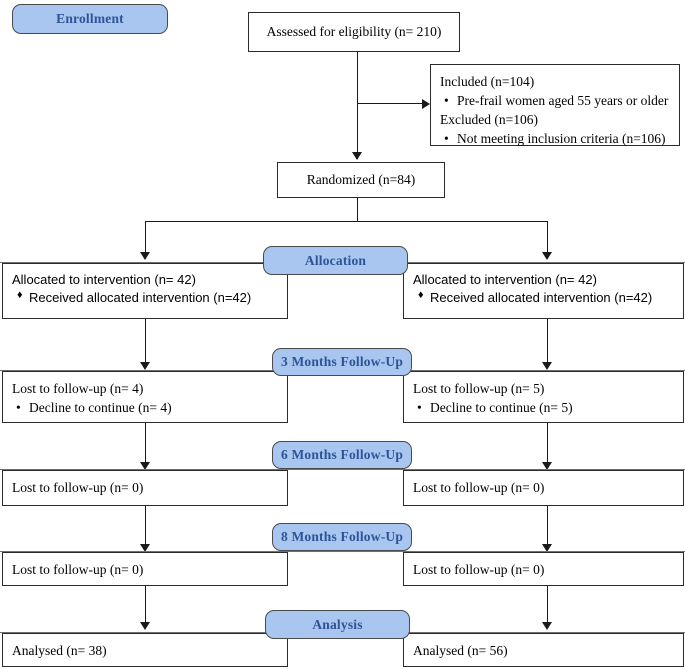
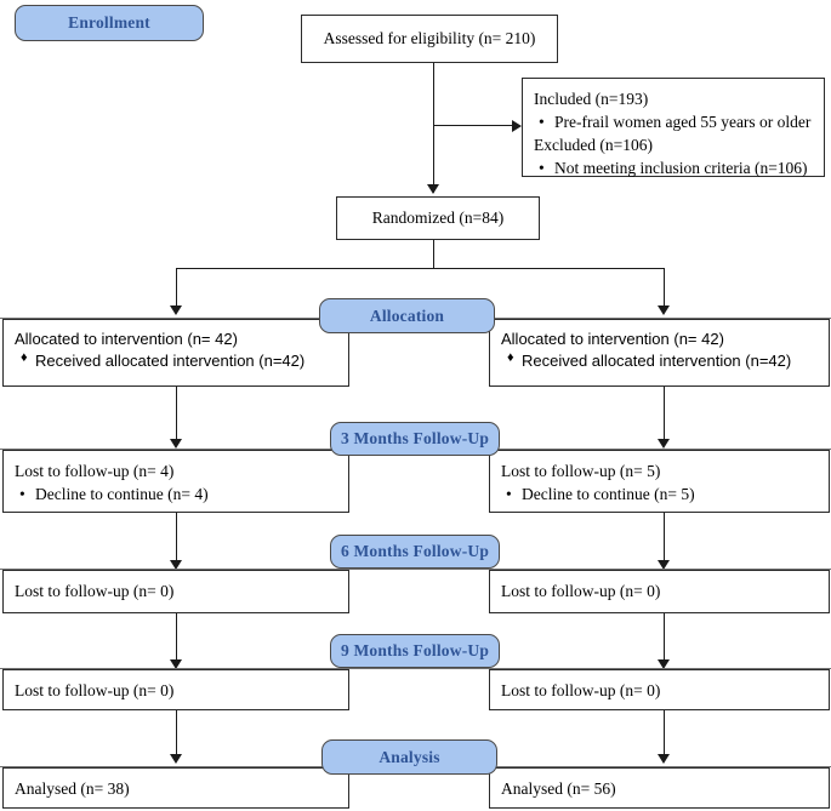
  Enrollment
  Assessed for eligibility (n= 210)
- Included (n=104)
+ Included (n=193)
  •
  Pre-frail women aged 55 years or older
  Excluded (n=106)
  •
  Not meeting inclusion criteria (n=106)
  Randomized (n=84)
  Allocation
  Allocated to intervention (n= 42)
  ♦
  Received allocated intervention (n=42)
  Allocated to intervention (n= 42)
  ♦
  Received allocated intervention (n=42)
  3 Months Follow-Up
  Lost to follow-up (n= 4)
  •
  Decline to continue (n= 4)
  Lost to follow-up (n= 5)
  •
  Decline to continue (n= 5)
  6 Months Follow-Up
  Lost to follow-up (n= 0)
  Lost to follow-up (n= 0)
- 8 Months Follow-Up
+ 9 Months Follow-Up
  Lost to follow-up (n= 0)
  Lost to follow-up (n= 0)
  Analysis
  Analysed (n= 38)
  Analysed (n= 56)
